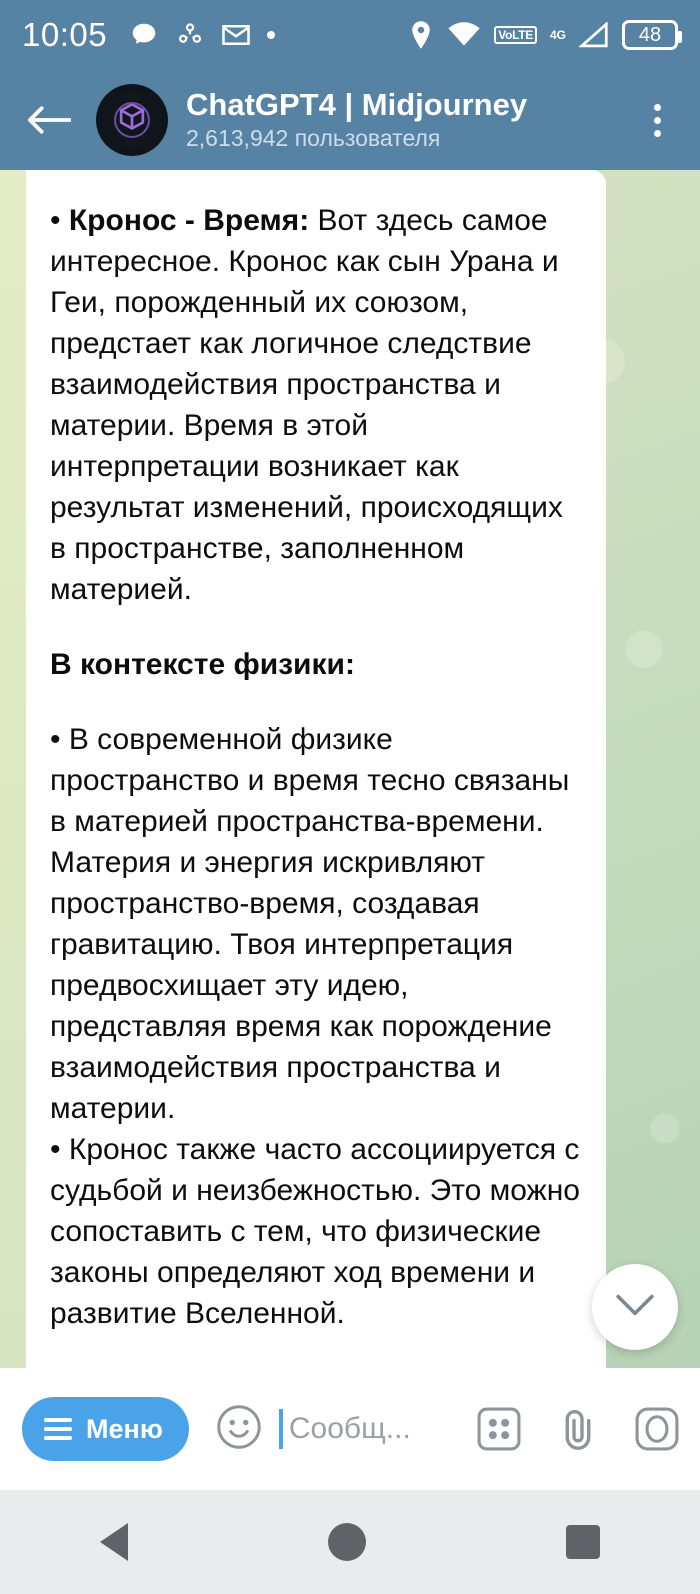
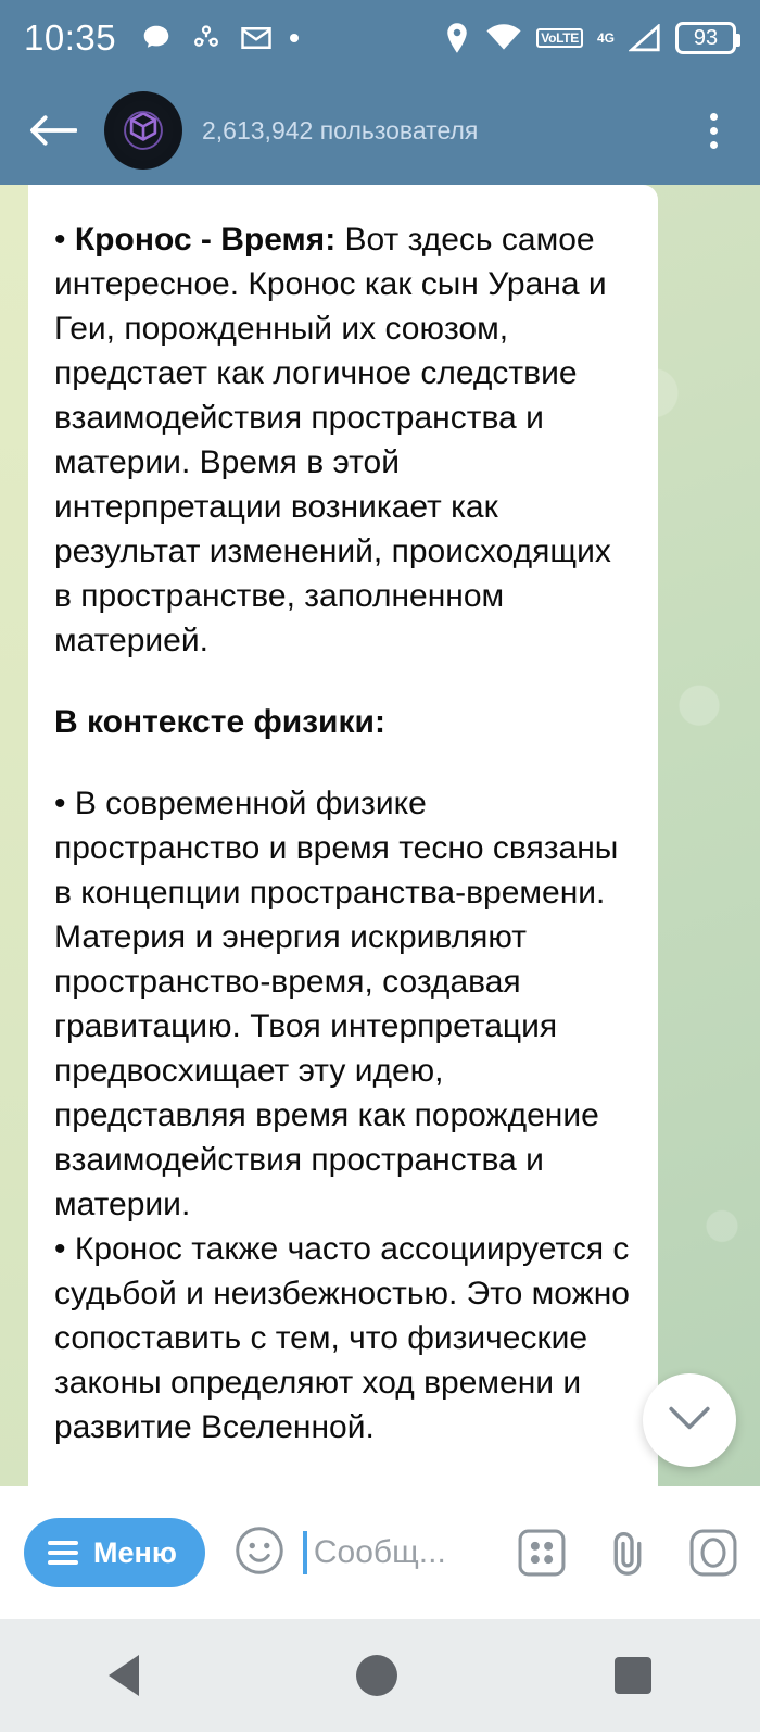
- 10:05
+ 10:35
  VoLTE
  4G
- 48
+ 93
- ChatGPT4 | Midjourney
  2,613,942 пользователя
  • Кронос - Время: Вот здесь самое интересное. Кронос как сын Урана и Геи, порожденный их союзом, предстает как логичное следствие взаимодействия пространства и материи. Время в этой интерпретации возникает как результат изменений, происходящих в пространстве, заполненном материей.
  В контексте физики:
- • В современной физике пространство и время тесно связаны в материей пространства-времени. Материя и энергия искривляют пространство-время, создавая гравитацию. Твоя интерпретация предвосхищает эту идею, представляя время как порождение взаимодействия пространства и материи.
+ • В современной физике пространство и время тесно связаны в концепции пространства-времени. Материя и энергия искривляют пространство-время, создавая гравитацию. Твоя интерпретация предвосхищает эту идею, представляя время как порождение взаимодействия пространства и материи.
  • Кронос также часто ассоциируется с судьбой и неизбежностью. Это можно сопоставить с тем, что физические законы определяют ход времени и развитие Вселенной.
  Меню
  Сообщ...
